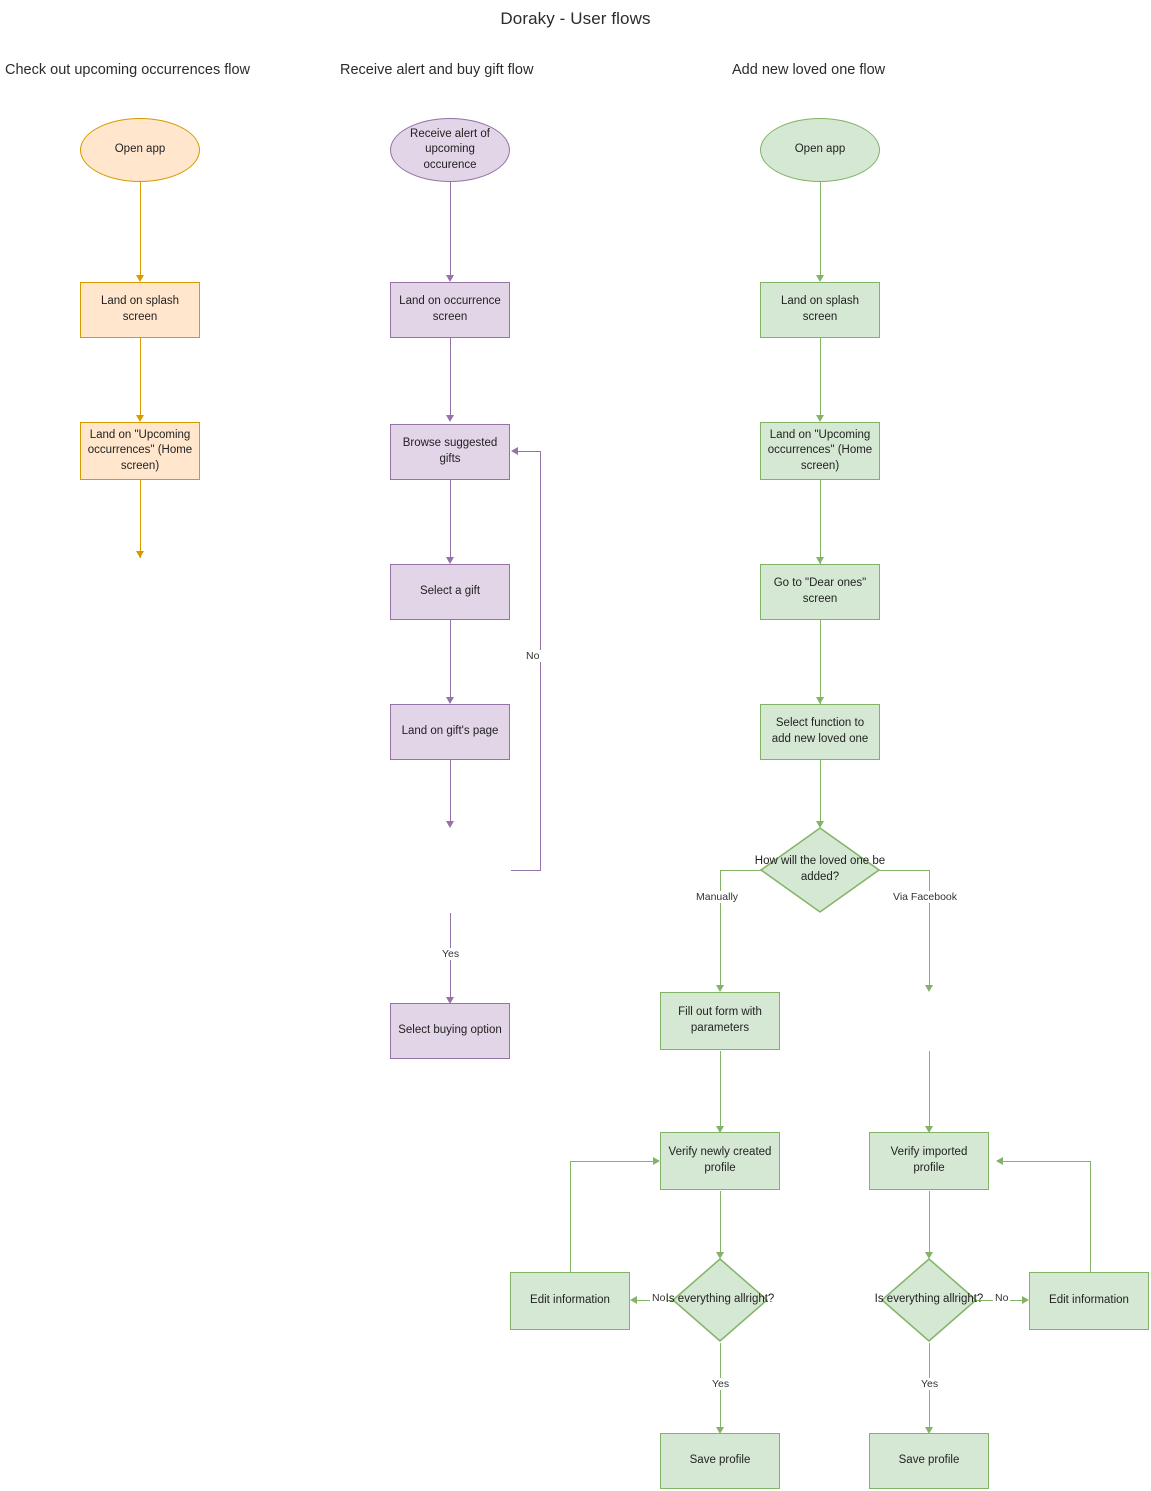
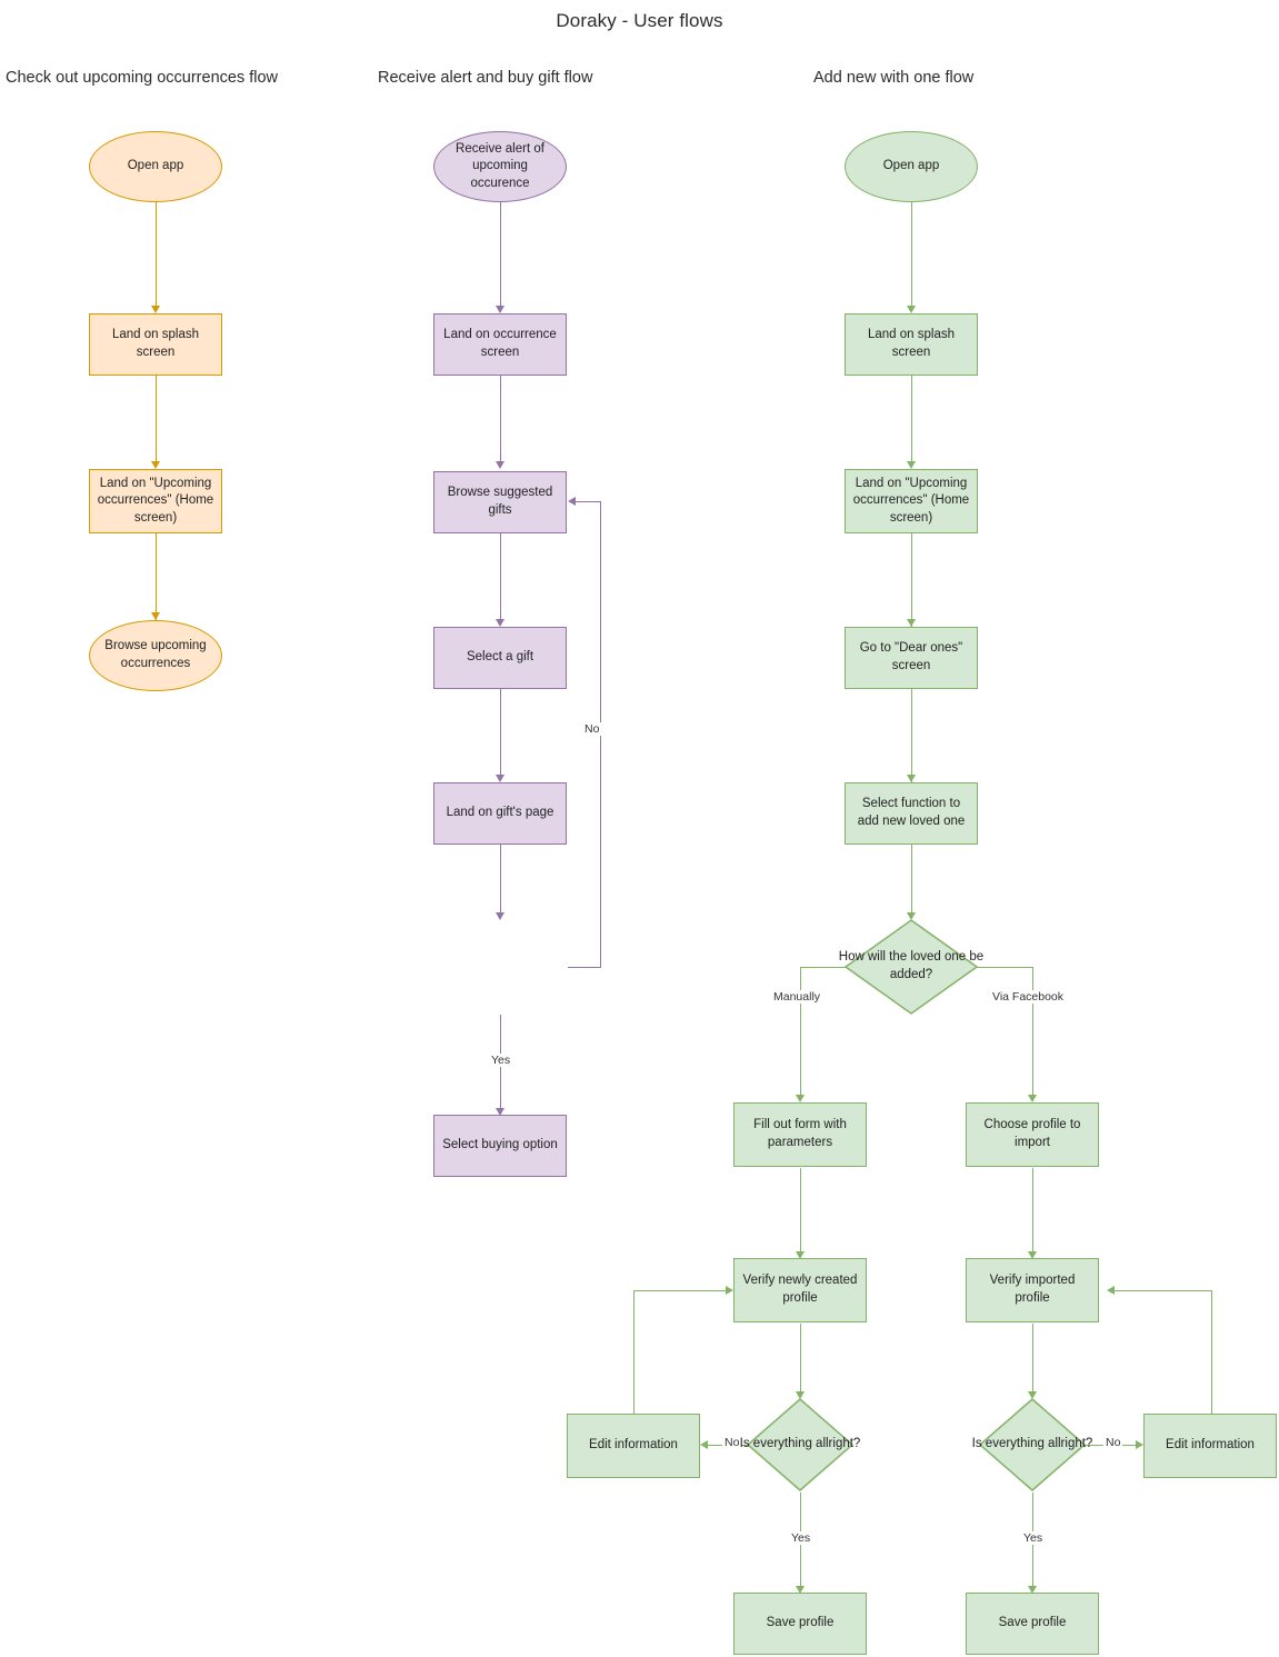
  Doraky - User flows
  Check out upcoming occurrences flow
  Receive alert and buy gift flow
- Add new loved one flow
+ Add new with one flow
  Open app
  Land on splash screen
  Land on "Upcoming occurrences" (Home screen)
+ Browse upcoming occurrences
  No
  Yes
  Receive alert of upcoming occurence
  Land on occurrence screen
  Browse suggested gifts
  Select a gift
  Land on gift's page
  Select buying option
  Manually
  Via Facebook
  No
  Yes
  No
  Yes
  Open app
  Land on splash screen
  Land on "Upcoming occurrences" (Home screen)
  Go to "Dear ones" screen
  Select function to add new loved one
  How will the loved one be added?
  Fill out form with parameters
+ Choose profile to import
  Verify newly created profile
  Verify imported profile
  Is everything allright?
  Is everything allright?
  Edit information
  Edit information
  Save profile
  Save profile
